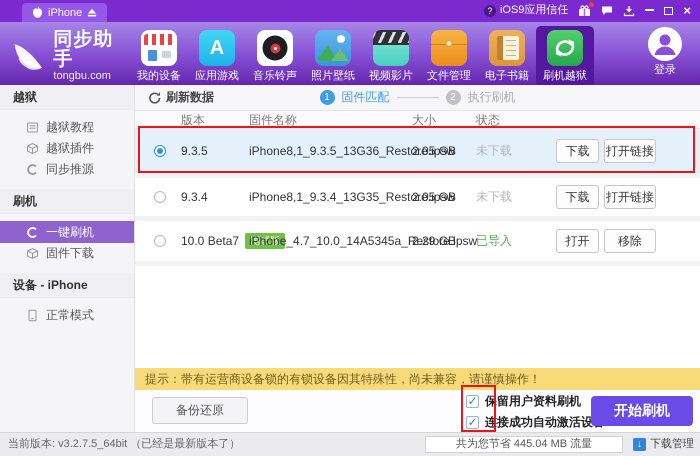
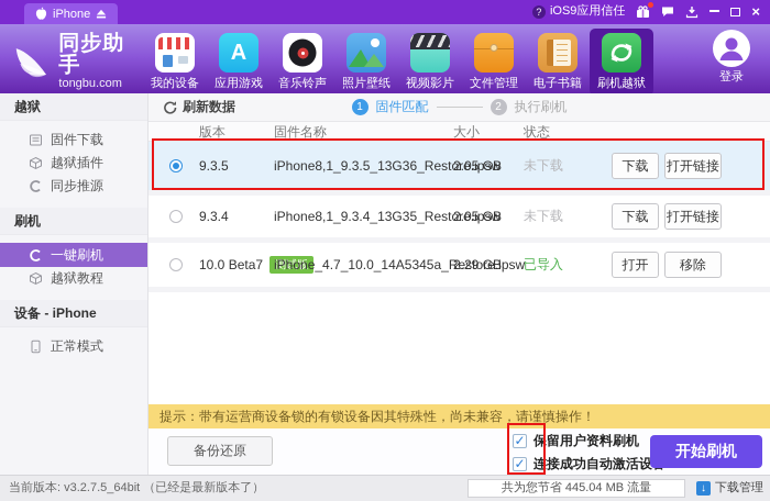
  iPhone
  ?
  iOS9应用信任
  ×
  同步助手
  tongbu.com
  我的设备
  应用游戏
  音乐铃声
  照片壁纸
  视频影片
  文件管理
  电子书籍
  刷机越狱
  登录
  越狱
- 越狱教程
+ 固件下载
  越狱插件
  同步推源
  刷机
  一键刷机
- 固件下载
+ 越狱教程
  设备 - iPhone
  正常模式
  1
  固件匹配
  2
  执行刷机
  刷新数据
  版本
  固件名称
  大小
  状态
  9.3.5
  iPhone8,1_9.3.5_13G36_Restore.ipsw
  2.05 GB
  未下载
  下载
  打开链接
  9.3.4
  iPhone8,1_9.3.4_13G35_Restore.ipsw
  2.05 GB
  未下载
  下载
  打开链接
  10.0 Beta7
  测试版
  iPhone_4.7_10.0_14A5345a_Restore.ipsw
  2.29 GB
  已导入
  打开
  移除
  提示：带有运营商设备锁的有锁设备因其特殊性，尚未兼容，请谨慎操作！
  备份还原
  ✓
  保留用户资料刷机
  ✓
  连接成功自动激活设
  开始刷机
  当前版本: v3.2.7.5_64bit （已经是最新版本了）
  共为您节省 445.04 MB 流量
  ↓
  下载管理
